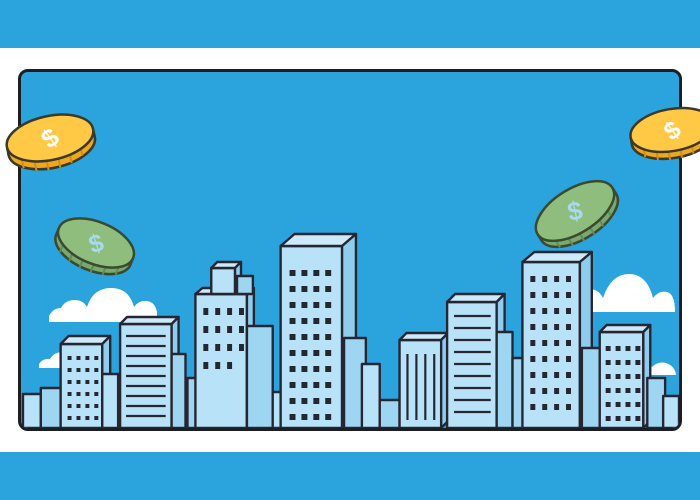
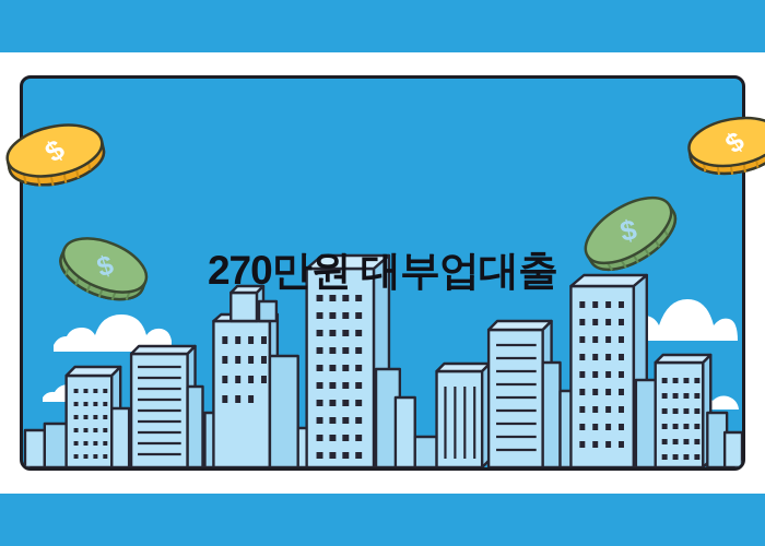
+ 270만원 대부업대출
